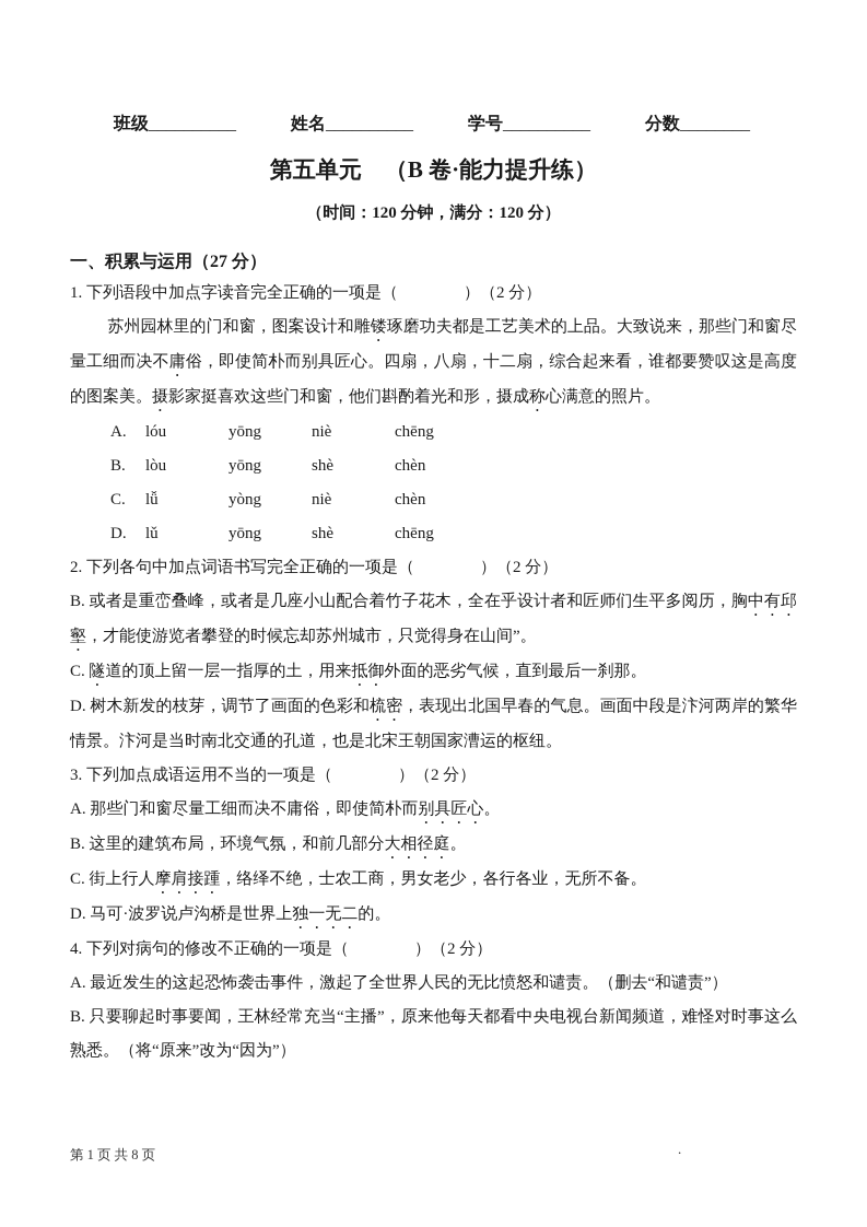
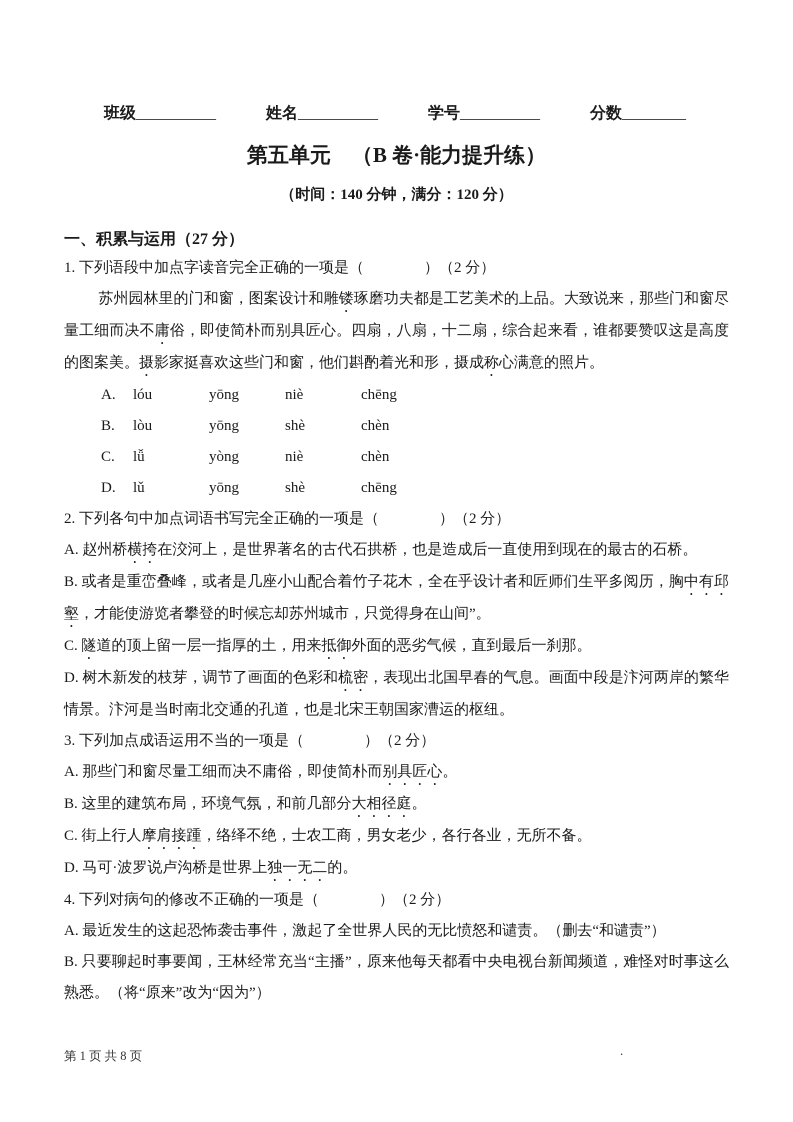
  班级__________
  姓名__________
  学号__________
  分数________
  第五单元 （B 卷·能力提升练）
- （时间：120 分钟，满分：120 分）
+ （时间：140 分钟，满分：120 分）
  一、积累与运用（27 分）
  1. 下列语段中加点字读音完全正确的一项是（ ）（2 分）
  苏州园林里的门和窗，图案设计和雕镂琢磨功夫都是工艺美术的上品。大致说来，那些门和窗尽量工细而决不庸俗，即使简朴而别具匠心。四扇，八扇，十二扇，综合起来看，谁都要赞叹这是高度的图案美。摄影家挺喜欢这些门和窗，他们斟酌着光和形，摄成称心满意的照片。
  A. lóu yōng niè chēng
  B. lòu yōng shè chèn
  C. lǚ yòng niè chèn
  D. lǔ yōng shè chēng
  2. 下列各句中加点词语书写完全正确的一项是（ ）（2 分）
+ A. 赵州桥横挎在洨河上，是世界著名的古代石拱桥，也是造成后一直使用到现在的最古的石桥。
  B. 或者是重峦叠峰，或者是几座小山配合着竹子花木，全在乎设计者和匠师们生平多阅历，胸中有邱壑，才能使游览者攀登的时候忘却苏州城市，只觉得身在山间”。
  C. 隧道的顶上留一层一指厚的土，用来抵御外面的恶劣气候，直到最后一刹那。
  D. 树木新发的枝芽，调节了画面的色彩和梳密，表现出北国早春的气息。画面中段是汴河两岸的繁华情景。汴河是当时南北交通的孔道，也是北宋王朝国家漕运的枢纽。
  3. 下列加点成语运用不当的一项是（ ）（2 分）
  A. 那些门和窗尽量工细而决不庸俗，即使简朴而别具匠心。
  B. 这里的建筑布局，环境气氛，和前几部分大相径庭。
  C. 街上行人摩肩接踵，络绎不绝，士农工商，男女老少，各行各业，无所不备。
  D. 马可·波罗说卢沟桥是世界上独一无二的。
  4. 下列对病句的修改不正确的一项是（ ）（2 分）
  A. 最近发生的这起恐怖袭击事件，激起了全世界人民的无比愤怒和谴责。（删去“和谴责”）
  B. 只要聊起时事要闻，王林经常充当“主播”，原来他每天都看中央电视台新闻频道，难怪对时事这么熟悉。（将“原来”改为“因为”）
  第 1 页 共 8 页
  .
